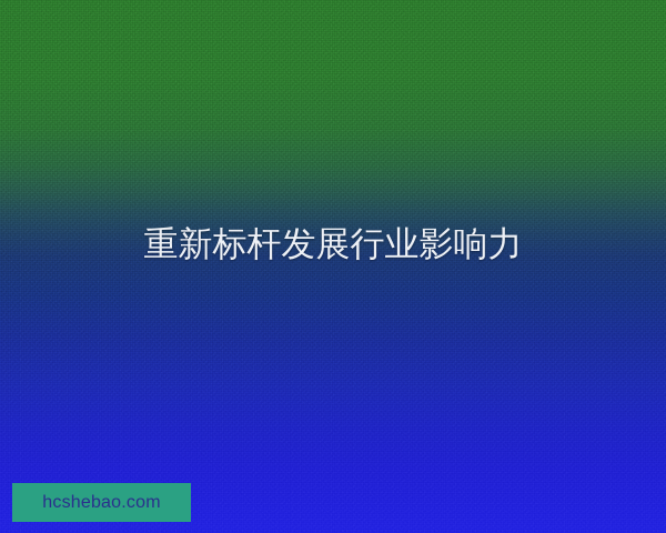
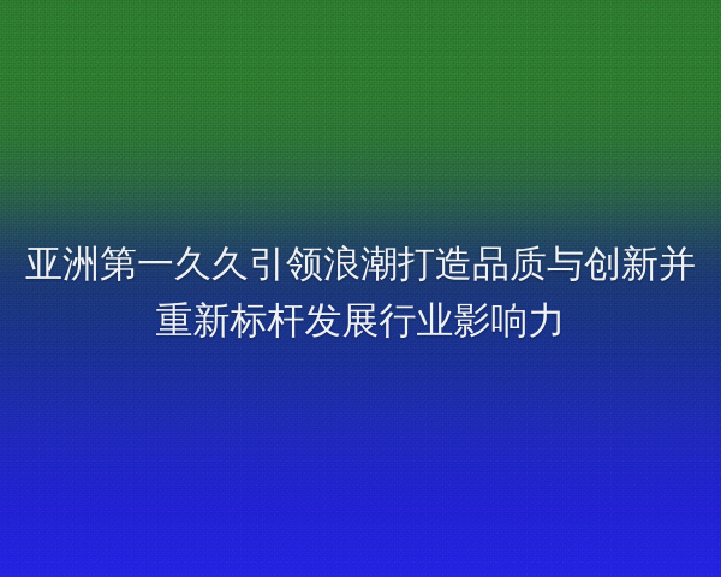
+ 亚洲第一久久引领浪潮打造品质与创新并
  重新标杆发展行业影响力
- hcshebao.com
